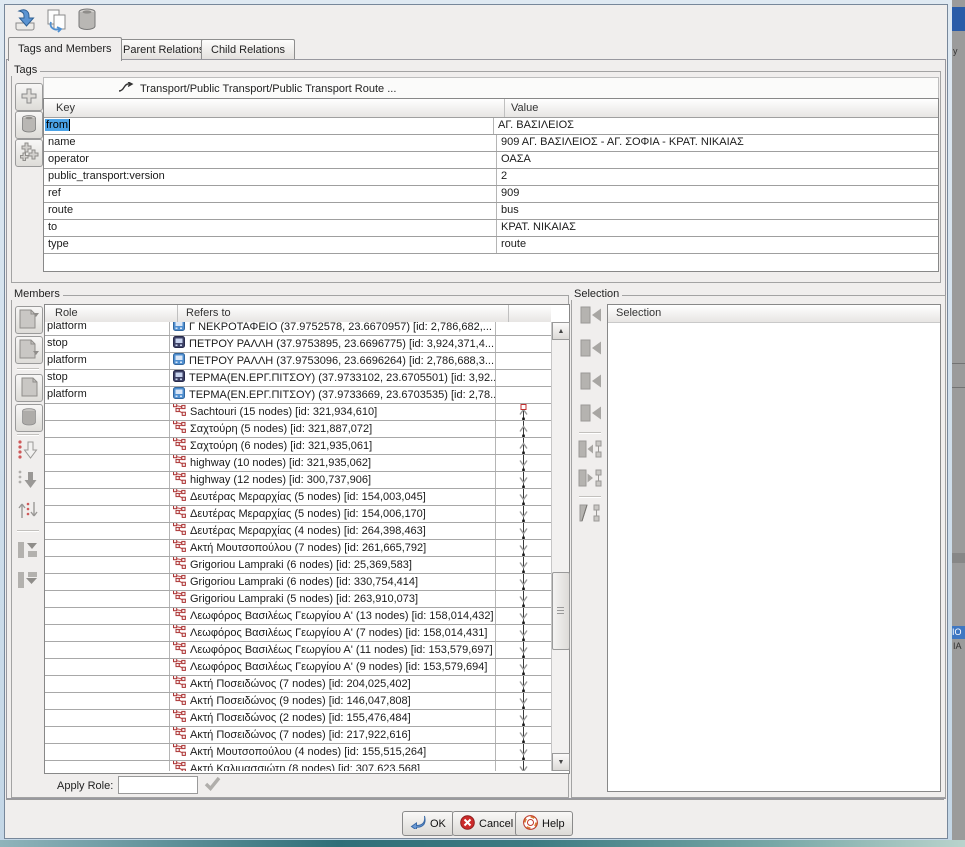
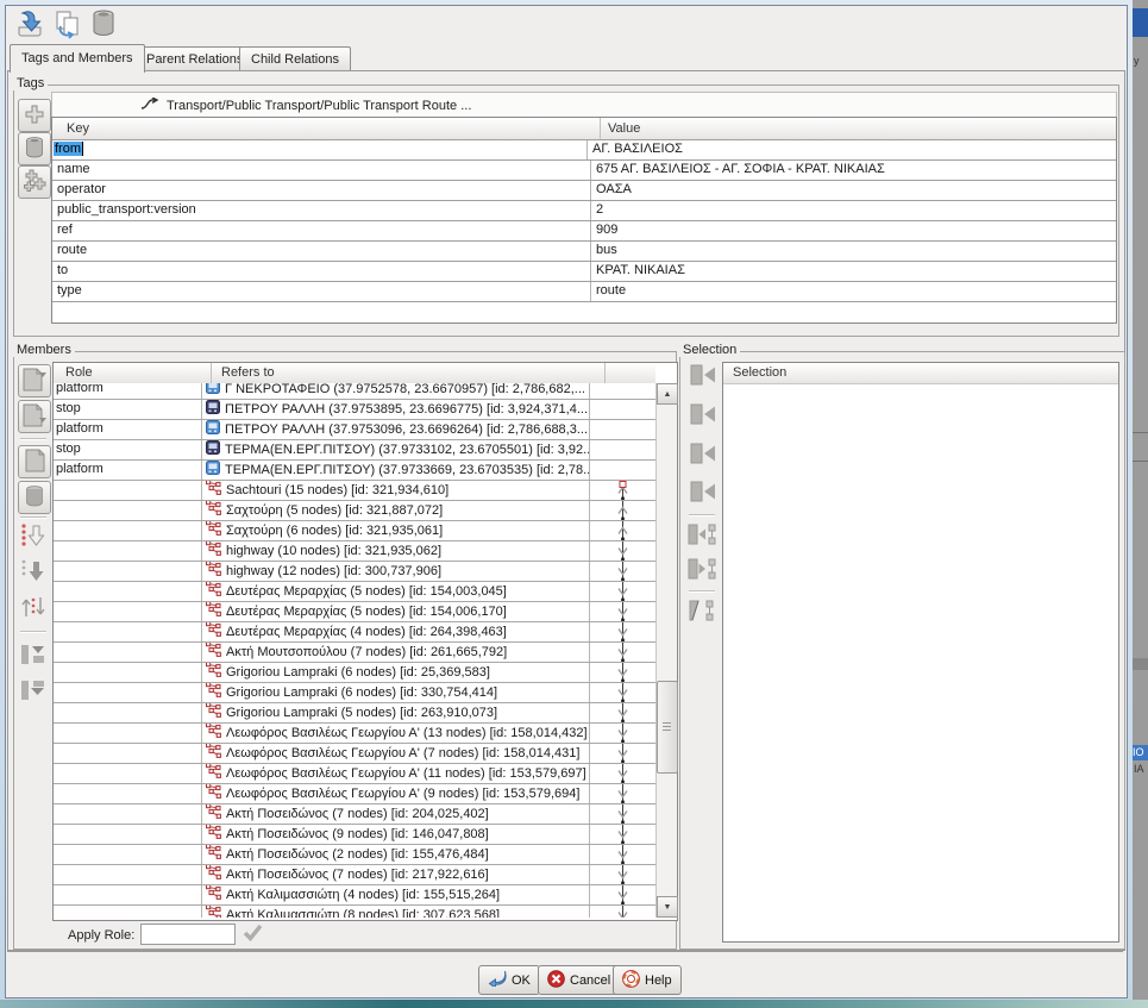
  y
  ΙΟ
  ΙΑ
  Tags and Members
  Parent Relation
  Child Relations
  Tags
  Transport/Public Transport/Public Transport Route ...
  Key
  Value
  from
  ΑΓ. ΒΑΣΙΛΕΙΟΣ
  name
- 909 ΑΓ. ΒΑΣΙΛΕΙΟΣ - ΑΓ. ΣΟΦΙΑ - ΚΡΑΤ. ΝΙΚΑΙΑΣ
+ 675 ΑΓ. ΒΑΣΙΛΕΙΟΣ - ΑΓ. ΣΟΦΙΑ - ΚΡΑΤ. ΝΙΚΑΙΑΣ
  operator
  ΟΑΣΑ
  public_transport:version
  2
  ref
  909
  route
  bus
  to
  ΚΡΑΤ. ΝΙΚΑΙΑΣ
  type
  route
  Members
  Role
  Refers to
  platform
  Γ ΝΕΚΡΟΤΑΦΕΙΟ (37.9752578, 23.6670957) [id: 2,786,682,...
  stop
  ΠΕΤΡΟΥ ΡΑΛΛΗ (37.9753895, 23.6696775) [id: 3,924,371,4...
  platform
  ΠΕΤΡΟΥ ΡΑΛΛΗ (37.9753096, 23.6696264) [id: 2,786,688,3...
  stop
  ΤΕΡΜΑ(ΕΝ.ΕΡΓ.ΠΙΤΣΟΥ) (37.9733102, 23.6705501) [id: 3,92..
  platform
  ΤΕΡΜΑ(ΕΝ.ΕΡΓ.ΠΙΤΣΟΥ) (37.9733669, 23.6703535) [id: 2,78..
  Sachtouri (15 nodes) [id: 321,934,610]
  Σαχτούρη (5 nodes) [id: 321,887,072]
  Σαχτούρη (6 nodes) [id: 321,935,061]
  highway (10 nodes) [id: 321,935,062]
  highway (12 nodes) [id: 300,737,906]
  Δευτέρας Μεραρχίας (5 nodes) [id: 154,003,045]
  Δευτέρας Μεραρχίας (5 nodes) [id: 154,006,170]
  Δευτέρας Μεραρχίας (4 nodes) [id: 264,398,463]
  Ακτή Μουτσοπούλου (7 nodes) [id: 261,665,792]
  Grigoriou Lampraki (6 nodes) [id: 25,369,583]
  Grigoriou Lampraki (6 nodes) [id: 330,754,414]
  Grigoriou Lampraki (5 nodes) [id: 263,910,073]
  Λεωφόρος Βασιλέως Γεωργίου Α' (13 nodes) [id: 158,014,432]
  Λεωφόρος Βασιλέως Γεωργίου Α' (7 nodes) [id: 158,014,431]
  Λεωφόρος Βασιλέως Γεωργίου Α' (11 nodes) [id: 153,579,697]
  Λεωφόρος Βασιλέως Γεωργίου Α' (9 nodes) [id: 153,579,694]
  Ακτή Ποσειδώνος (7 nodes) [id: 204,025,402]
  Ακτή Ποσειδώνος (9 nodes) [id: 146,047,808]
  Ακτή Ποσειδώνος (2 nodes) [id: 155,476,484]
  Ακτή Ποσειδώνος (7 nodes) [id: 217,922,616]
- Ακτή Μουτσοπούλου (4 nodes) [id: 155,515,264]
+ Ακτή Καλιμασσιώτη (4 nodes) [id: 155,515,264]
  Ακτή Καλιμασσιώτη (8 nodes) [id: 307,623,568]
  Apply Role:
  Selection
  Selection
  OK
  Cancel
  Help
